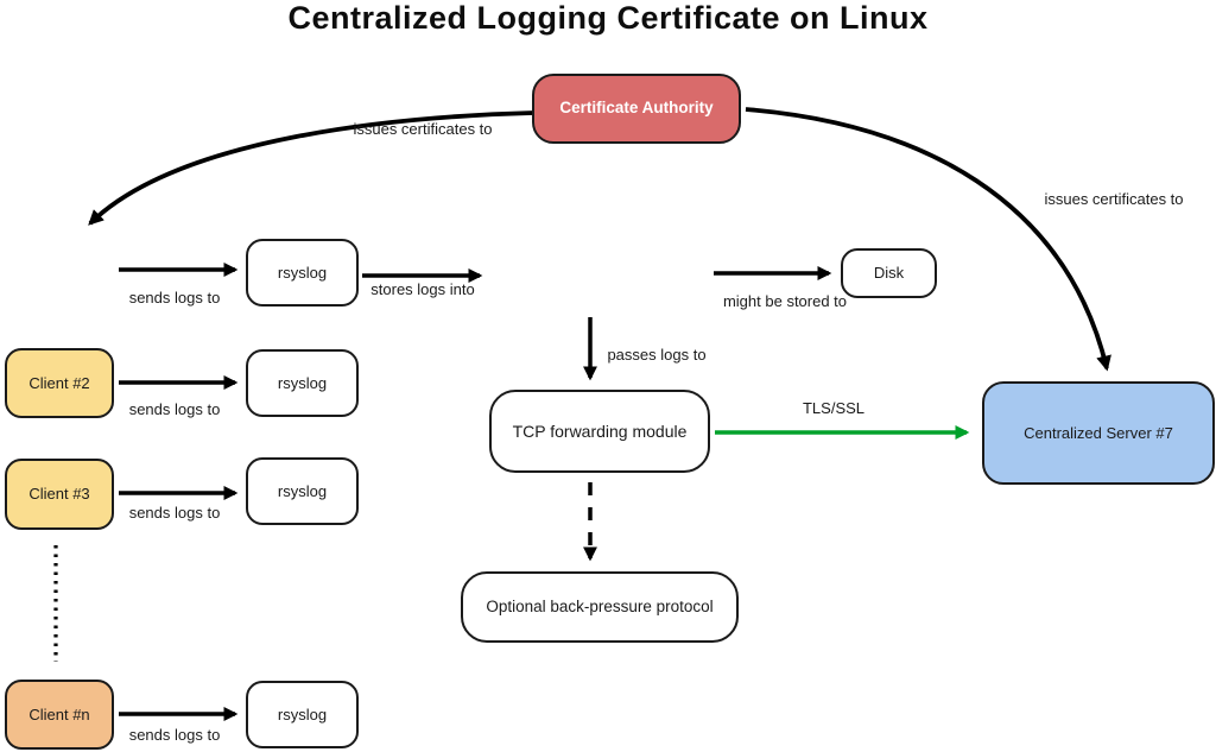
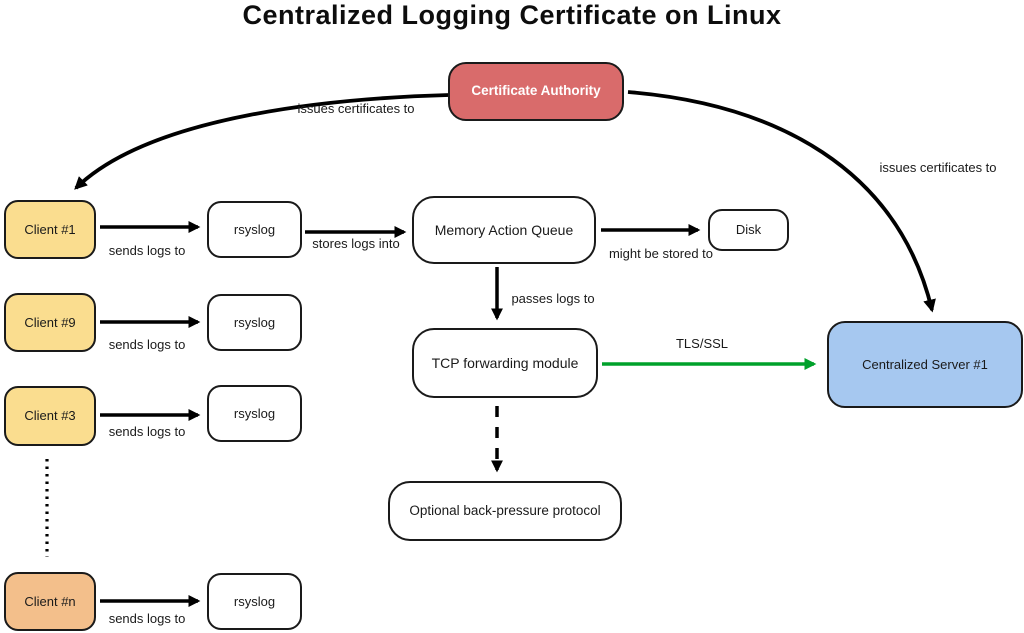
  Centralized Logging Certificate on Linux
  Certificate Authority
+ Client #1
- Client #2
+ Client #9
  Client #3
  Client #n
  rsyslog
  rsyslog
  rsyslog
  rsyslog
+ Memory Action Queue
  Disk
  TCP forwarding module
- Centralized Server #7
+ Centralized Server #1
  Optional back-pressure protocol
  issues certificates to
  issues certificates to
  sends logs to
  sends logs to
  sends logs to
  sends logs to
  stores logs into
  might be stored to
  passes logs to
  TLS/SSL
